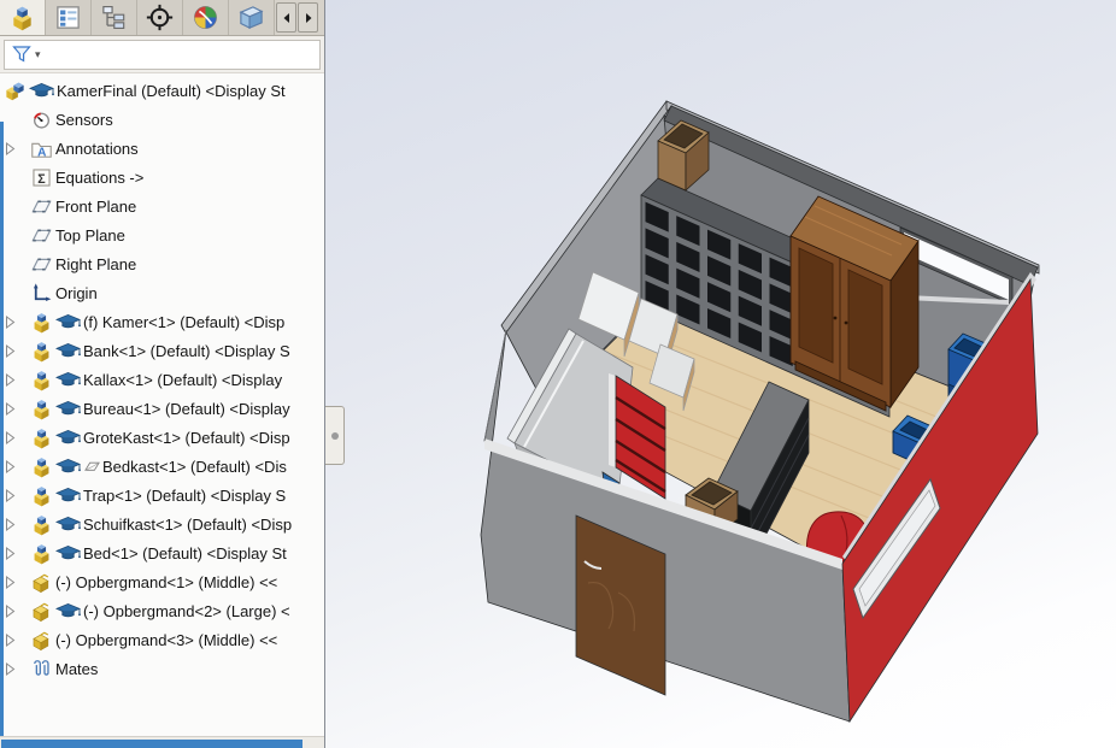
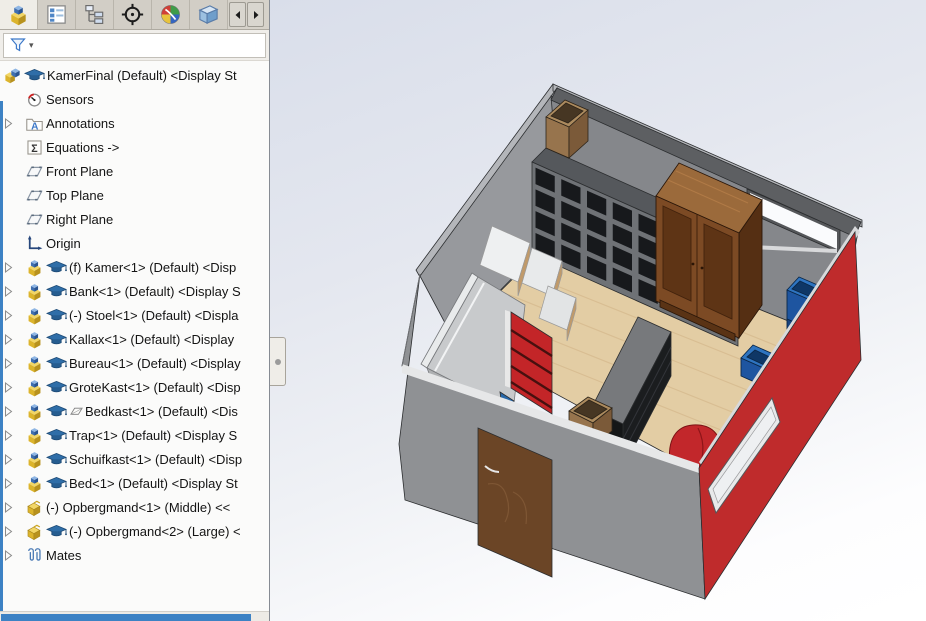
  ▾
  KamerFinal (Default) <Display St
  Sensors
  Annotations
  Equations ->
  Front Plane
  Top Plane
  Right Plane
  Origin
  (f) Kamer<1> (Default) <Disp
  Bank<1> (Default) <Display S
+ (-) Stoel<1> (Default) <Displa
  Kallax<1> (Default) <Display
  Bureau<1> (Default) <Display
  GroteKast<1> (Default) <Disp
  Bedkast<1> (Default) <Dis
  Trap<1> (Default) <Display S
  Schuifkast<1> (Default) <Disp
  Bed<1> (Default) <Display St
  (-) Opbergmand<1> (Middle) <<
  (-) Opbergmand<2> (Large) <
- (-) Opbergmand<3> (Middle) <<
  Mates
